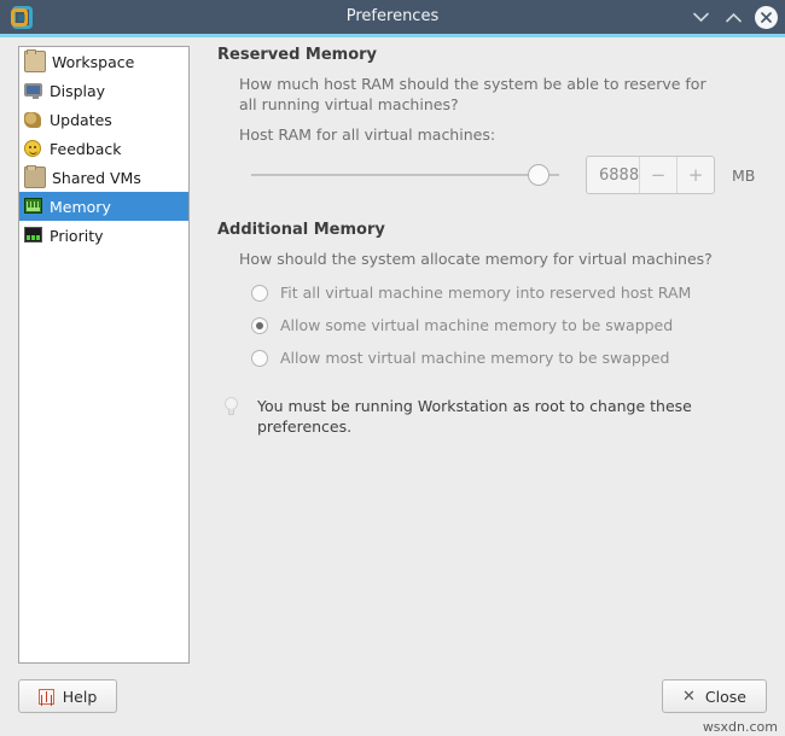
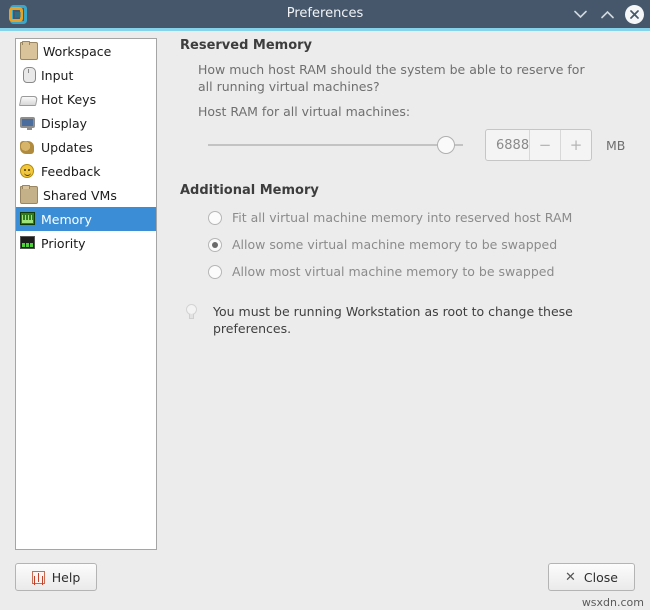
  Preferences
  Workspace
+ Input
+ Hot Keys
  Display
  Updates
  Feedback
  Shared VMs
  Memory
  Priority
  Reserved Memory
  How much host RAM should the system be able to reserve for all running virtual machines?
  Host RAM for all virtual machines:
  6888
  −
  +
  MB
  Additional Memory
- How should the system allocate memory for virtual machines?
  Fit all virtual machine memory into reserved host RAM
  Allow some virtual machine memory to be swapped
  Allow most virtual machine memory to be swapped
  You must be running Workstation as root to change these preferences.
  Help
  ✕
  Close
  wsxdn.com
